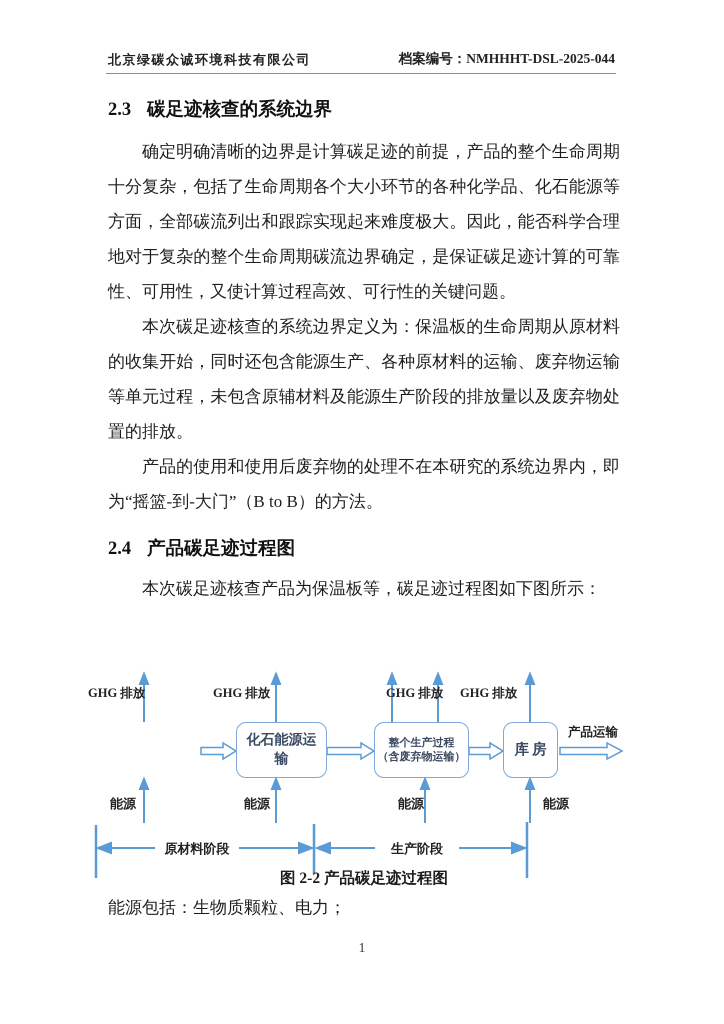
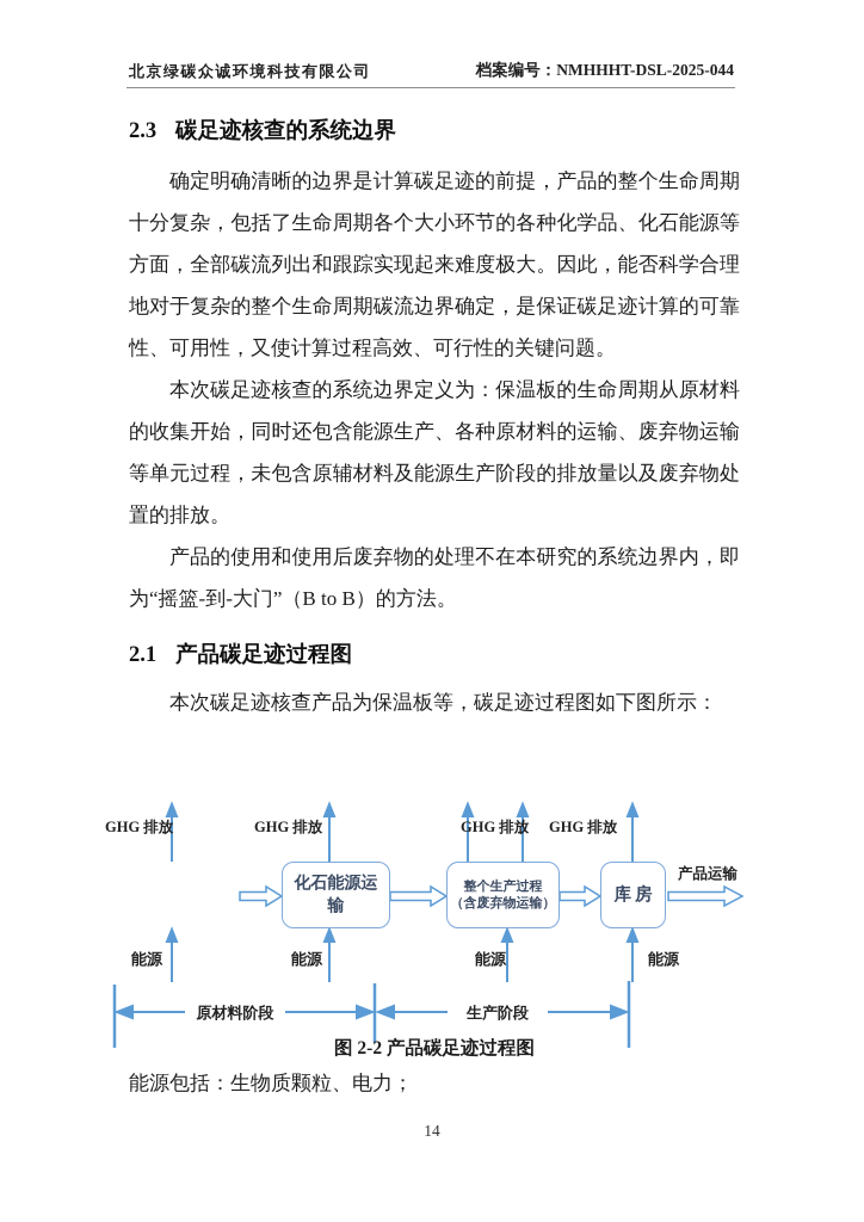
  北京绿碳众诚环境科技有限公司
  档案编号：NMHHHT-DSL-2025-044
  2.3 碳足迹核查的系统边界
  确定明确清晰的边界是计算碳足迹的前提，产品的整个生命周期十分复杂，包括了生命周期各个大小环节的各种化学品、化石能源等方面，全部碳流列出和跟踪实现起来难度极大。因此，能否科学合理地对于复杂的整个生命周期碳流边界确定，是保证碳足迹计算的可靠性、可用性，又使计算过程高效、可行性的关键问题。
  本次碳足迹核查的系统边界定义为：保温板的生命周期从原材料的收集开始，同时还包含能源生产、各种原材料的运输、废弃物运输等单元过程，未包含原辅材料及能源生产阶段的排放量以及废弃物处置的排放。
  产品的使用和使用后废弃物的处理不在本研究的系统边界内，即为“摇篮-到-大门”（B to B）的方法。
- 2.4 产品碳足迹过程图
+ 2.1 产品碳足迹过程图
  本次碳足迹核查产品为保温板等，碳足迹过程图如下图所示：
  GHG 排放
  GHG 排放
  GHG 排放
  GHG 排放
  化石能源运输
  整个生产过程
  （含废弃物运输）
  库房
  产品运输
  能源
  能源
  能源
  能源
  原材料阶段
  生产阶段
  图 2-2 产品碳足迹过程图
  能源包括：生物质颗粒、电力；
- 1
+ 14
